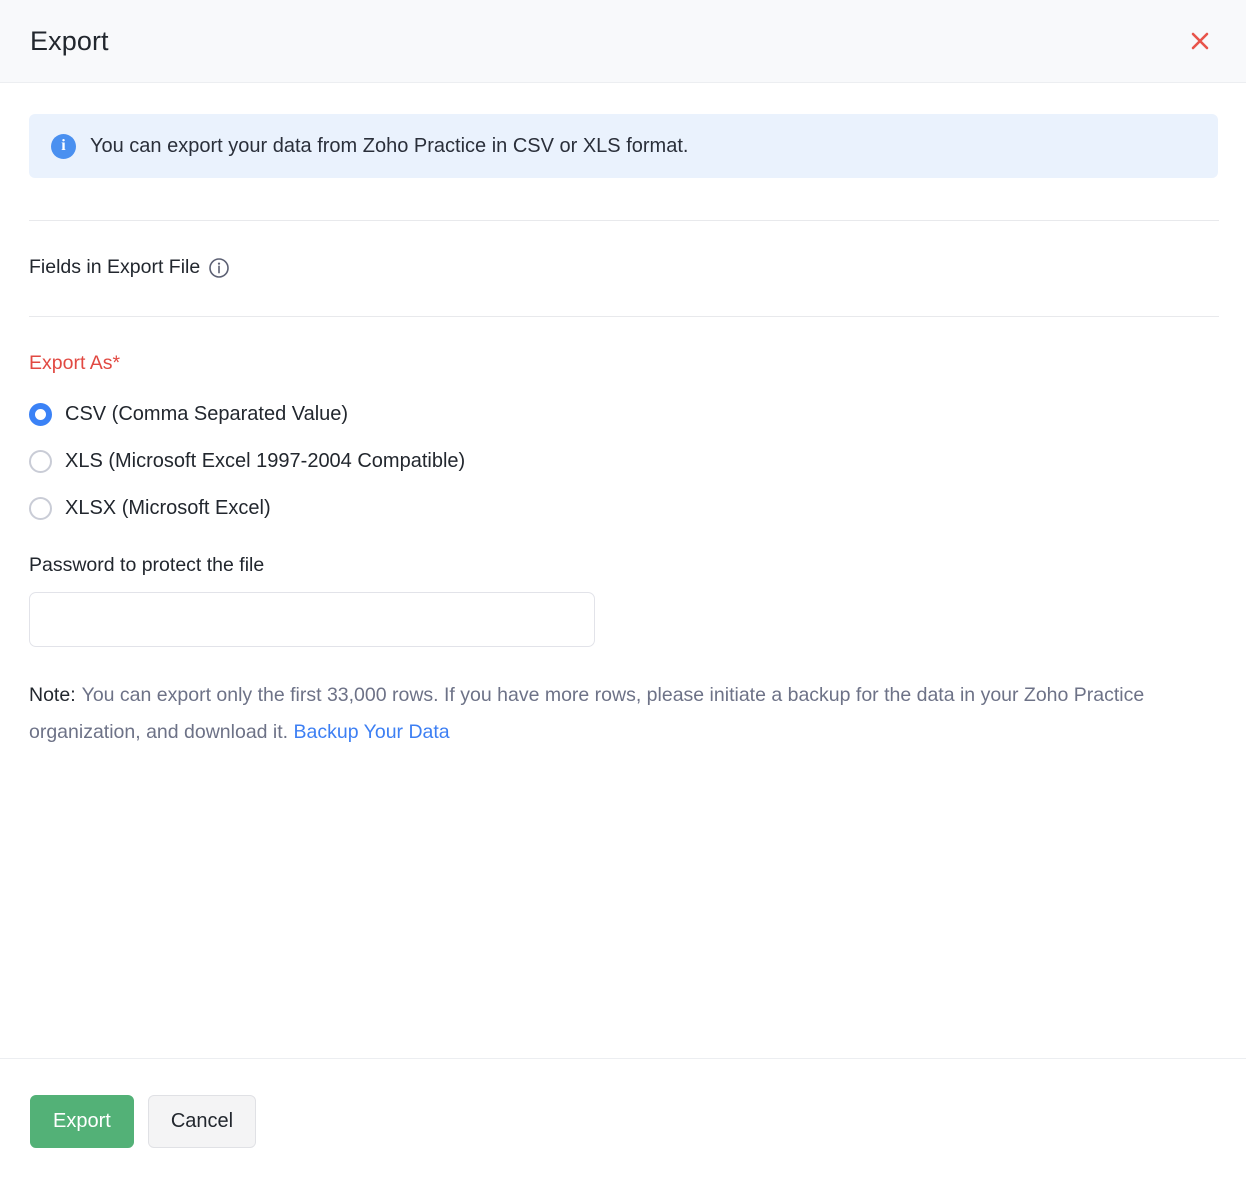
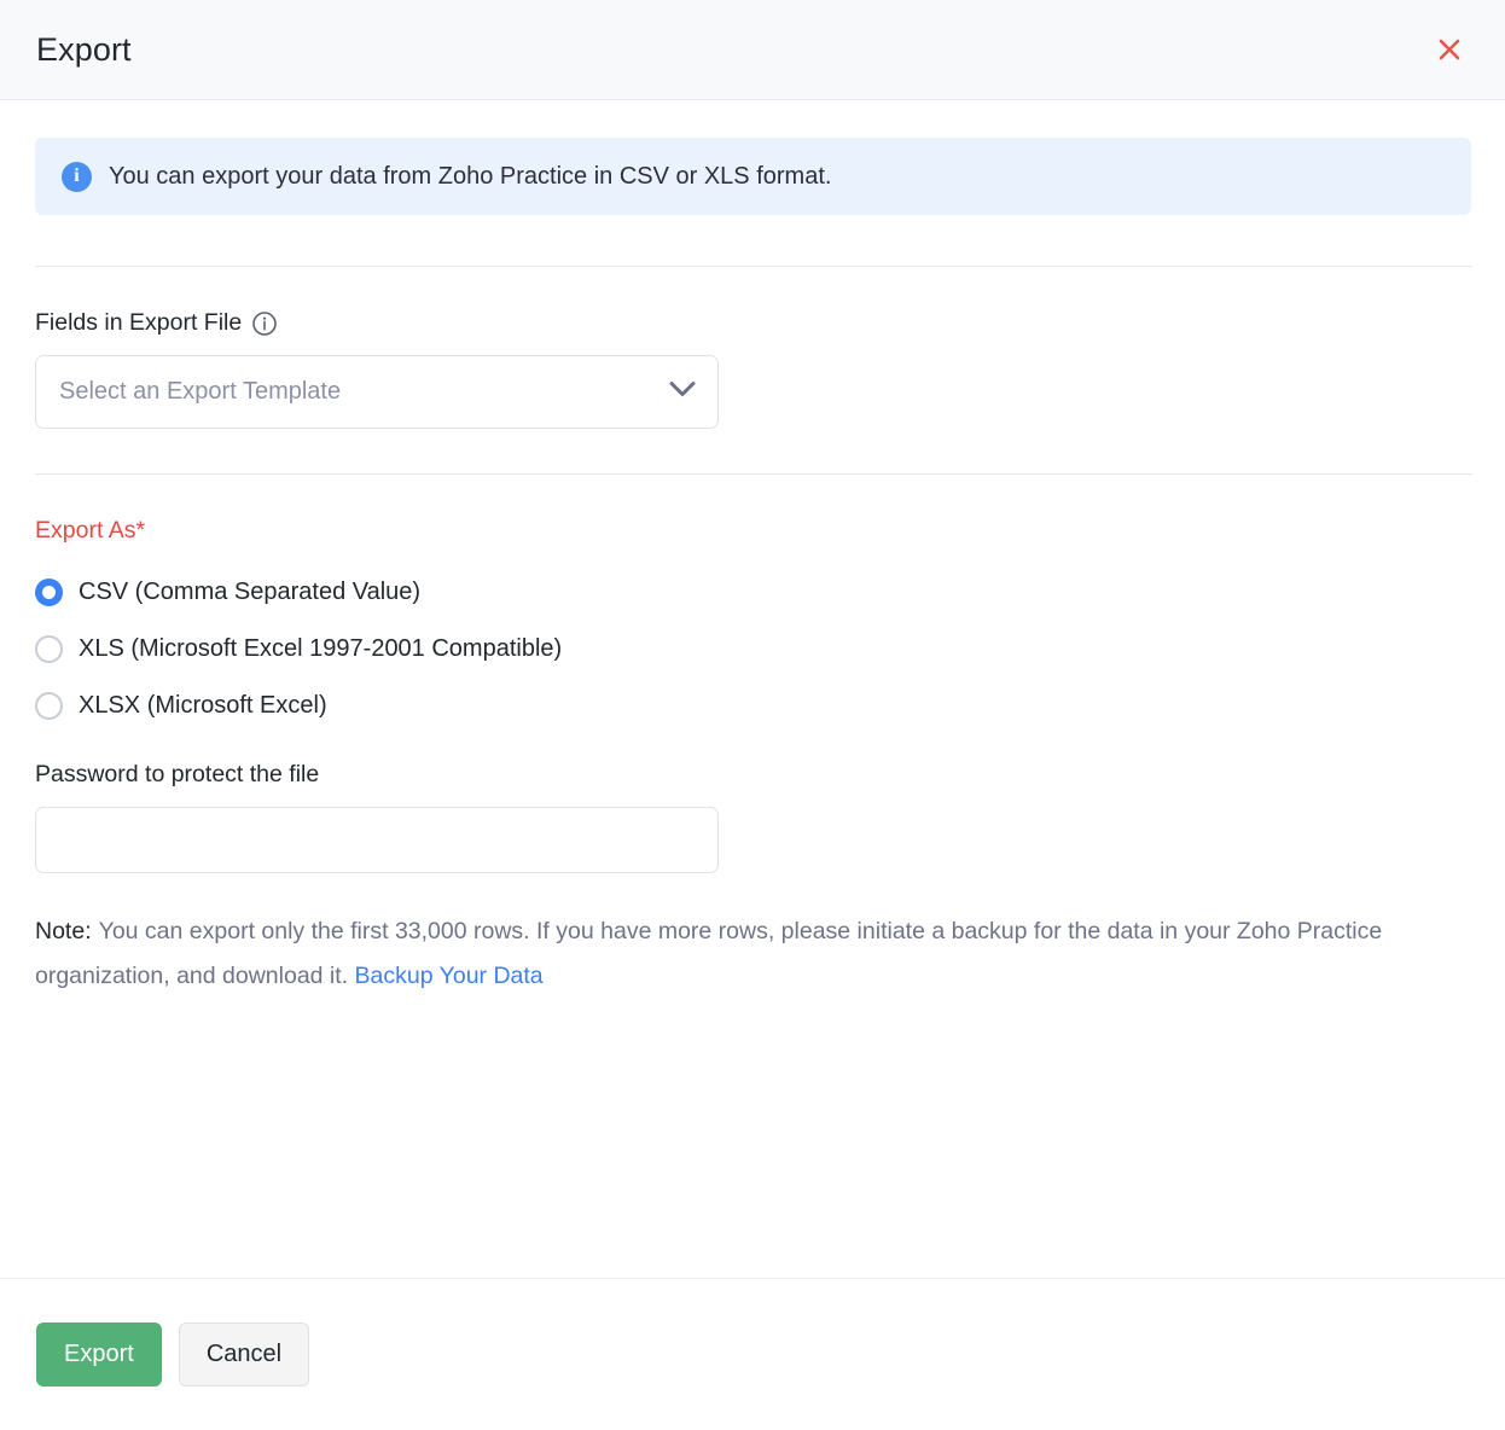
  Export
  i
  You can export your data from Zoho Practice in CSV or XLS format.
  Fields in Export File
+ Select an Export Template
  Export As*
  CSV (Comma Separated Value)
- XLS (Microsoft Excel 1997-2004 Compatible)
+ XLS (Microsoft Excel 1997-2001 Compatible)
  XLSX (Microsoft Excel)
  Password to protect the file
  Note: You can export only the first 33,000 rows. If you have more rows, please initiate a backup for the data in your Zoho Practice organization, and download it. Backup Your Data
  Export
  Cancel
